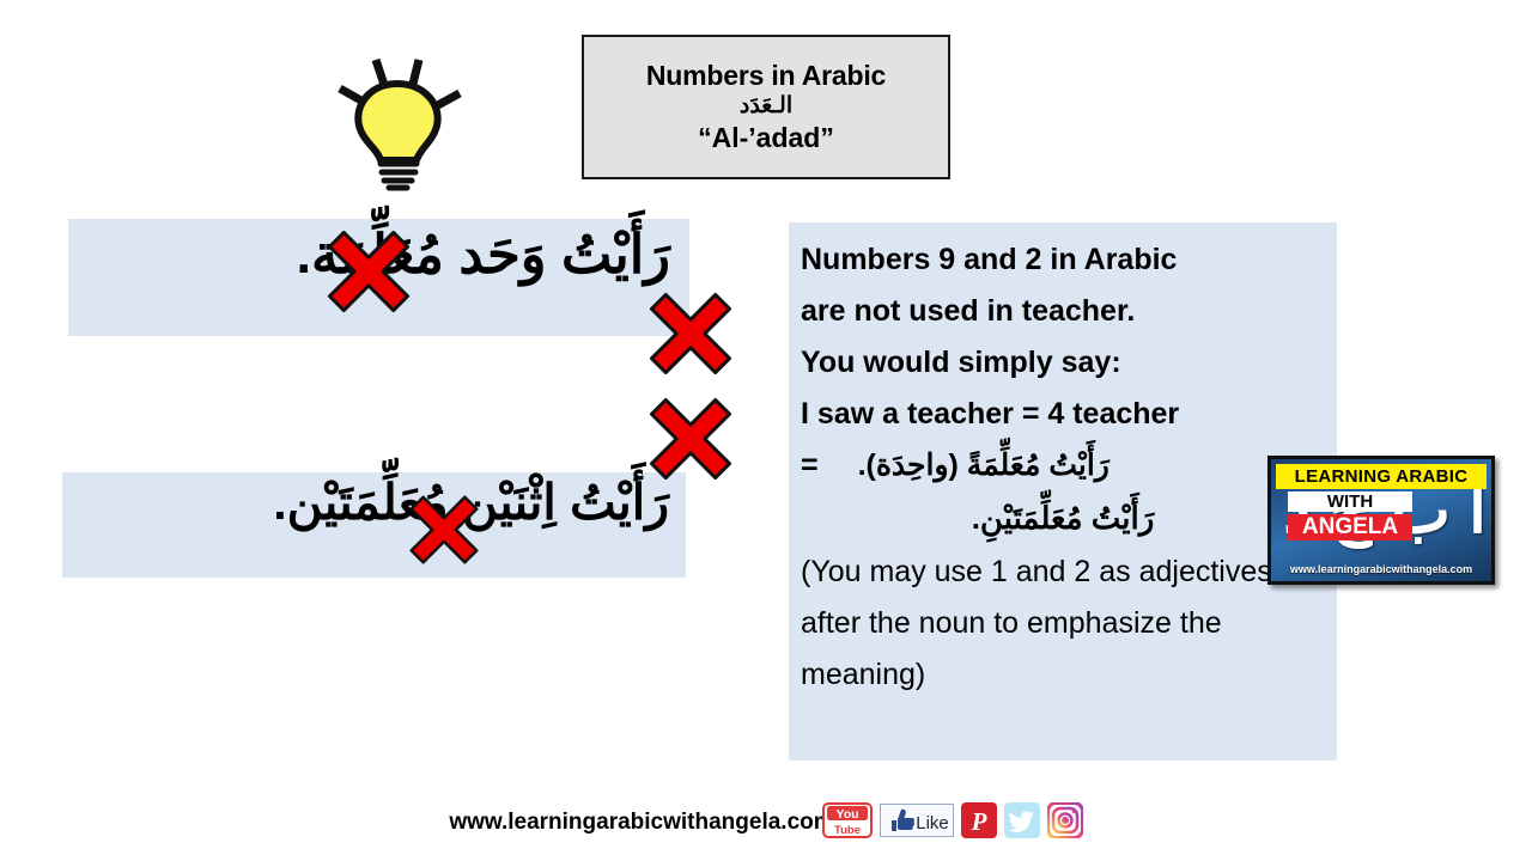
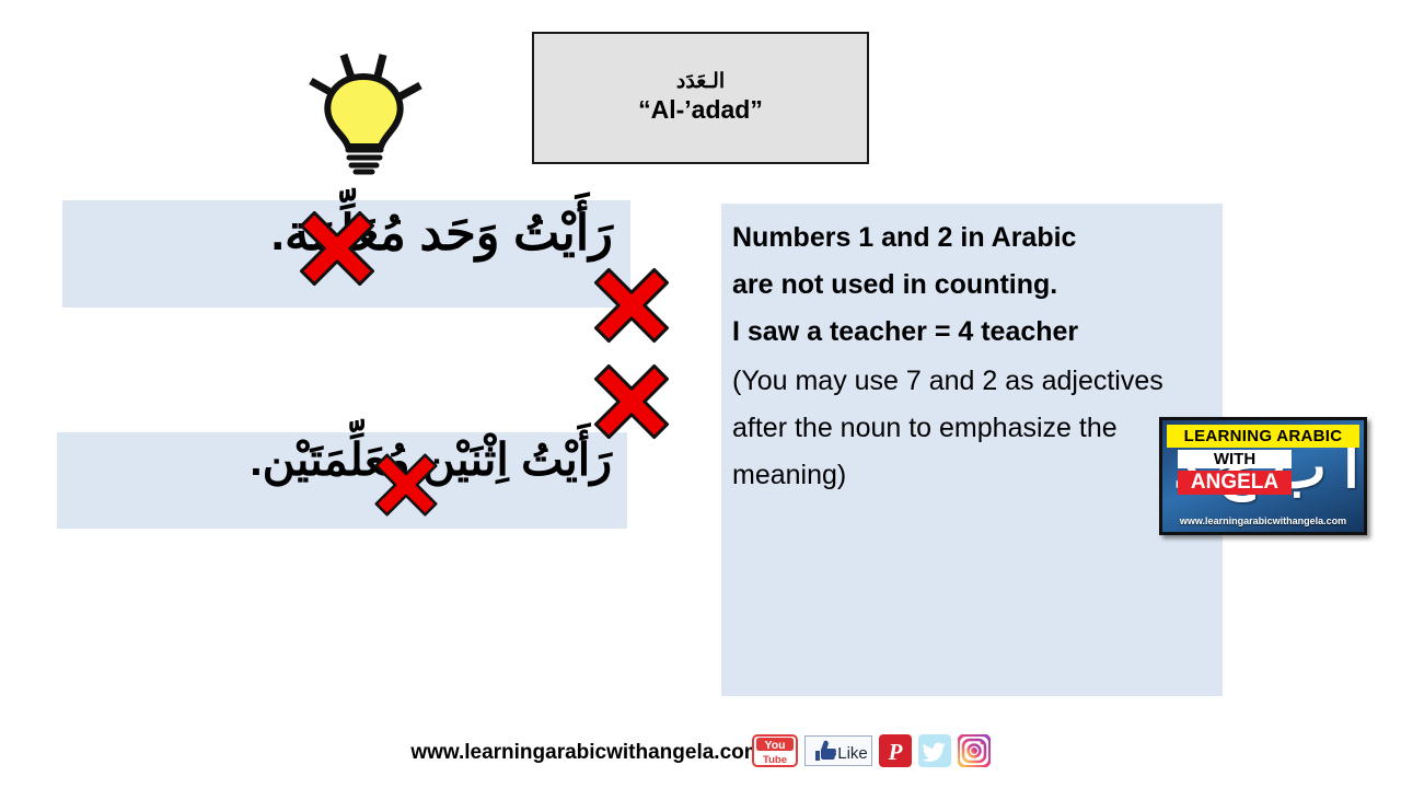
- Numbers in Arabic
  الـعَدَد
  “Al-’adad”
  رَأَيْتُ وَحَد مُة.
  رَأَيْتُ اِثْنَيْن مُعَلِّمَتَيْن.
- Numbers 9 and 2 in Arabic
+ Numbers 1 and 2 in Arabic
- are not used in teacher.
+ are not used in counting.
- You would simply say:
  I saw a teacher = 4 teacher
- = رَأَيْتُ مُعَلِّمَةً (واحِدَة).
- رَأَيْتُ مُعَلِّمَتَيْنِ.
- (You may use 1 and 2 as adjectives after the noun to emphasize the meaning)
+ (You may use 7 and 2 as adjectives after the noun to emphasize the meaning)
  LEARNING ARABIC
  WITH
  ANGELA
  www.learningarabicwithangela.com
  www.learningarabicwithangela.co
  You
  Tube
  Like
  P
